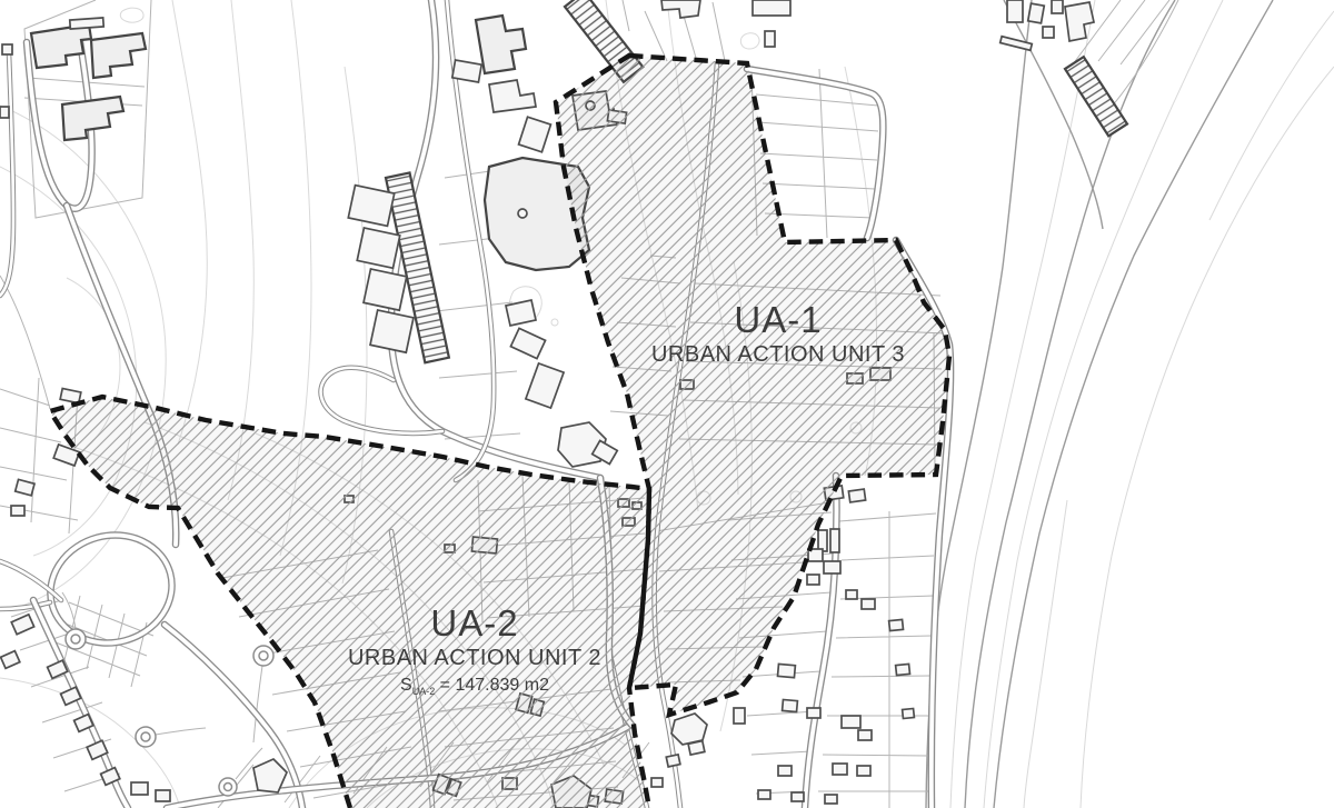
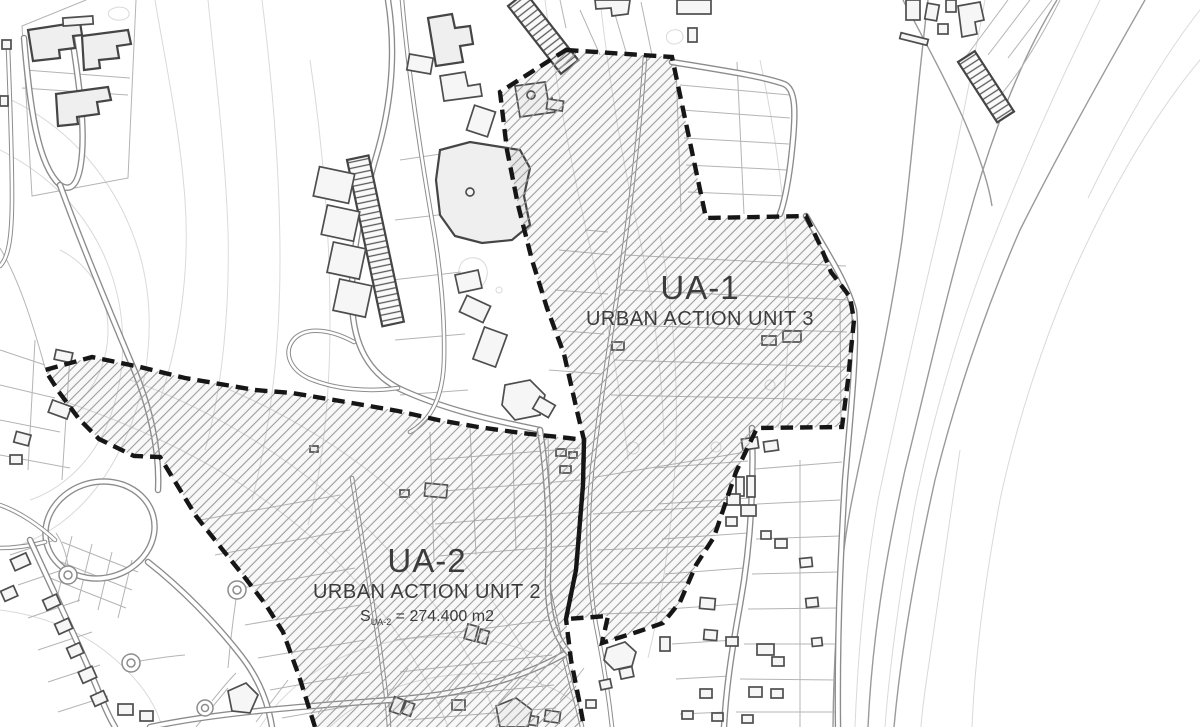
  UA-1
  URBAN ACTION UNIT 3
  UA-2
  URBAN ACTION UNIT 2
- SUA-2 = 147.839 m2
+ SUA-2 = 274.400 m2
